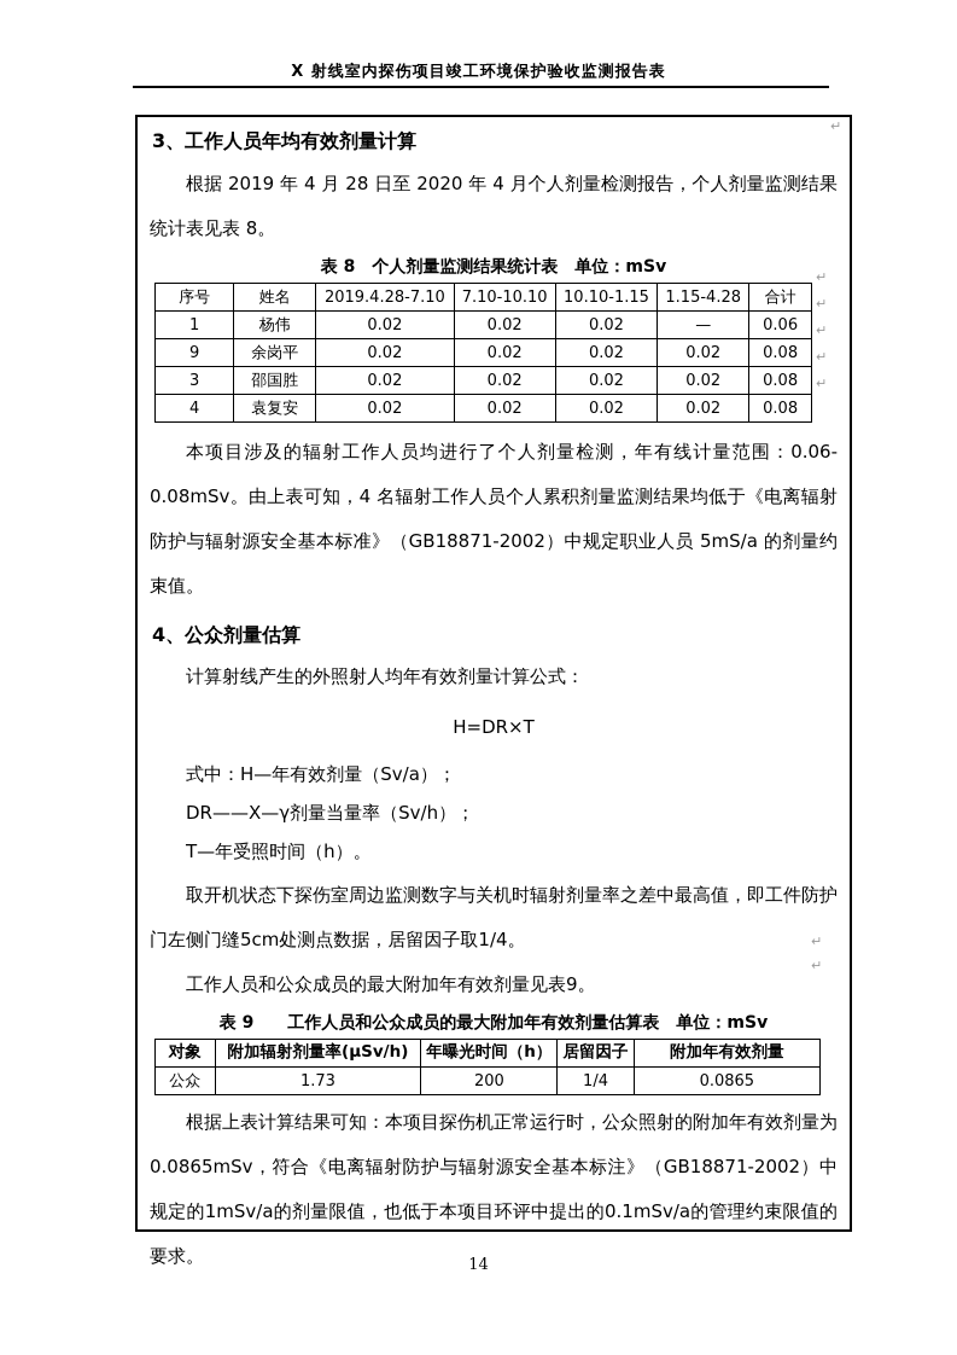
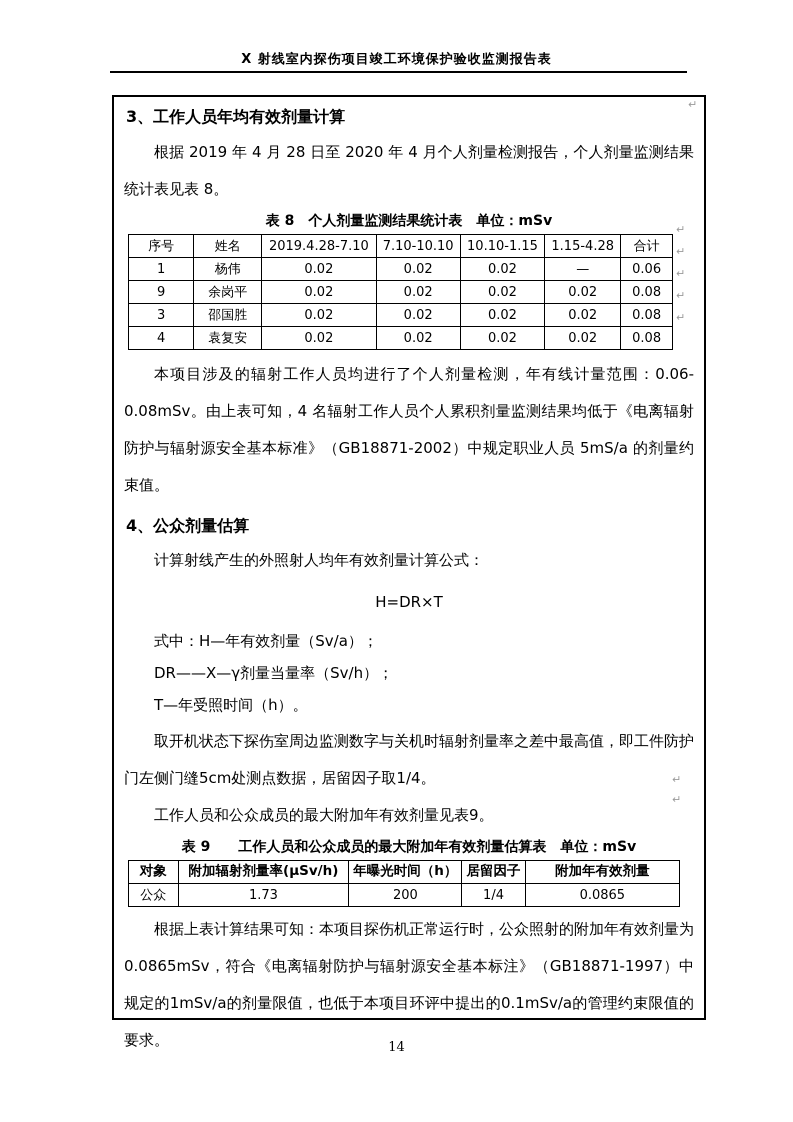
  X 射线室内探伤项目竣工环境保护验收监测报告表
  3、工作人员年均有效剂量计算
  根据 2019 年 4 月 28 日至 2020 年 4 月个人剂量检测报告，个人剂量监测结果统计表见表 8。
  表 8 个人剂量监测结果统计表 单位：mSv
  序号	姓名	2019.4.28-7.10	7.10-10.10	10.10-1.15	1.15-4.28	合计
  1	杨伟	0.02	0.02	0.02	—	0.06
  9	余岗平	0.02	0.02	0.02	0.02	0.08
  3	邵国胜	0.02	0.02	0.02	0.02	0.08
  4	袁复安	0.02	0.02	0.02	0.02	0.08
  本项目涉及的辐射工作人员均进行了个人剂量检测，年有线计量范围：0.06-0.08mSv。由上表可知，4 名辐射工作人员个人累积剂量监测结果均低于《电离辐射防护与辐射源安全基本标准》（GB18871-2002）中规定职业人员 5mS/a 的剂量约束值。
  4、公众剂量估算
  计算射线产生的外照射人均年有效剂量计算公式：
  H=DR×T
  式中：H—年有效剂量（Sv/a）；
  DR——X—γ剂量当量率（Sv/h）；
  T—年受照时间（h）。
  取开机状态下探伤室周边监测数字与关机时辐射剂量率之差中最高值，即工件防护门左侧门缝5cm处测点数据，居留因子取1/4。
  工作人员和公众成员的最大附加年有效剂量见表9。
  表 9 工作人员和公众成员的最大附加年有效剂量估算表 单位：mSv
  对象	附加辐射剂量率(μSv/h)	年曝光时间（h）	居留因子	附加年有效剂量
  公众	1.73	200	1/4	0.0865
- 根据上表计算结果可知：本项目探伤机正常运行时，公众照射的附加年有效剂量为0.0865mSv，符合《电离辐射防护与辐射源安全基本标注》（GB18871-2002）中规定的1mSv/a的剂量限值，也低于本项目环评中提出的0.1mSv/a的管理约束限值的要求。
+ 根据上表计算结果可知：本项目探伤机正常运行时，公众照射的附加年有效剂量为0.0865mSv，符合《电离辐射防护与辐射源安全基本标注》（GB18871-1997）中规定的1mSv/a的剂量限值，也低于本项目环评中提出的0.1mSv/a的管理约束限值的要求。
  ↵
  ↵
  ↵
  ↵
  ↵
  ↵
  ↵
  ↵
  14
